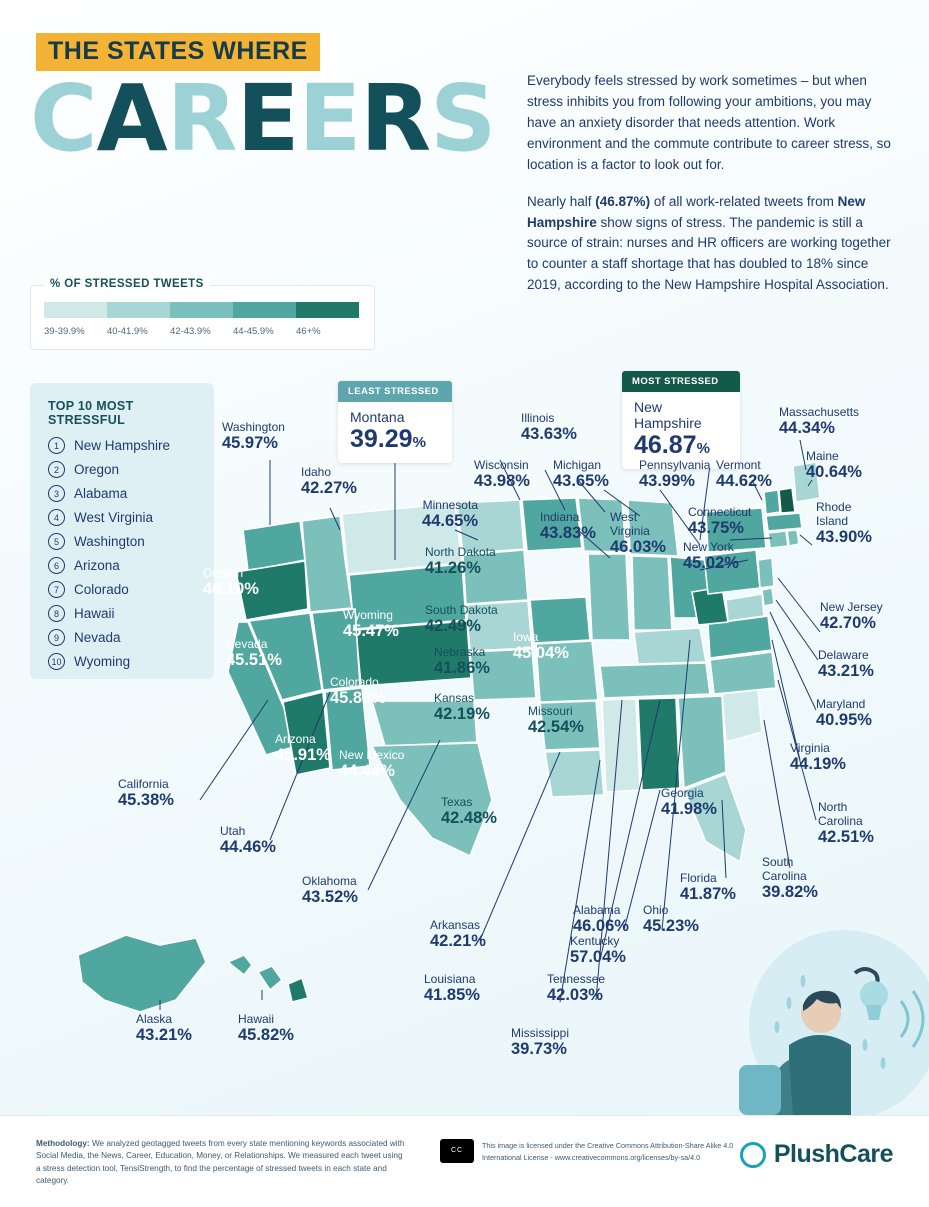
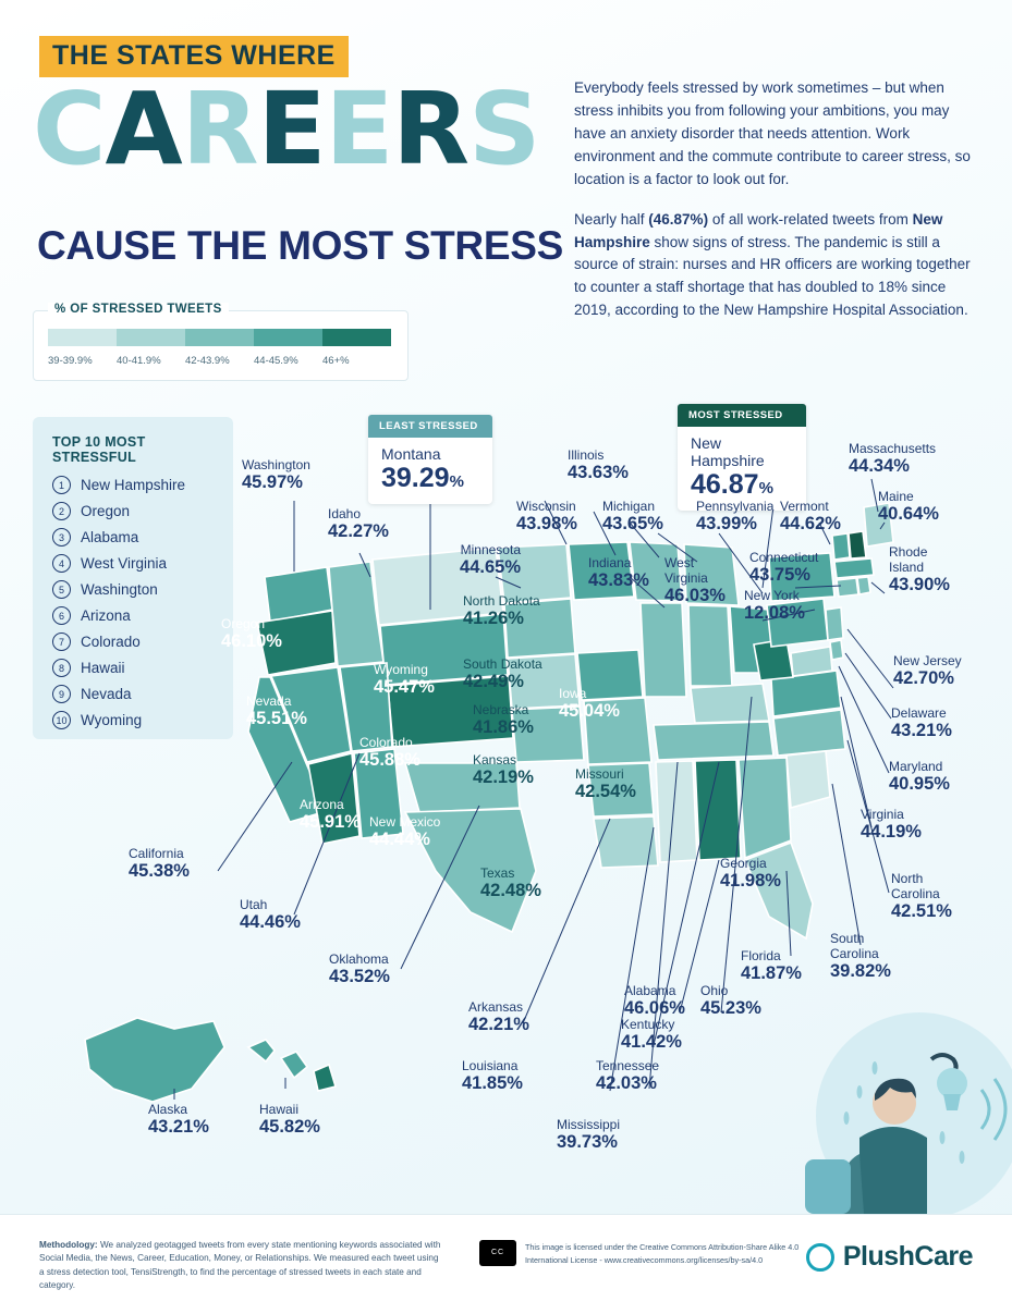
  THE STATES WHERE
  CAREERS
+ CAUSE THE MOST STRESS
  Everybody feels stressed by work sometimes – but when stress inhibits you from following your ambitions, you may have an anxiety disorder that needs attention. Work environment and the commute contribute to career stress, so location is a factor to look out for.
  Nearly half (46.87%) of all work-related tweets from New Hampshire show signs of stress. The pandemic is still a source of strain: nurses and HR officers are working together to counter a staff shortage that has doubled to 18% since 2019, according to the New Hampshire Hospital Association.
  % OF STRESSED TWEETS
  39-39.9%
  40-41.9%
  42-43.9%
  44-45.9%
  46+%
  TOP 10 MOST STRESSFUL
  1
  New Hampshire
  2
  Oregon
  3
  Alabama
  4
  West Virginia
  5
  Washington
  6
  Arizona
  7
  Colorado
  8
  Hawaii
  9
  Nevada
  10
  Wyoming
  LEAST STRESSED
  Montana
  39.29%
  MOST STRESSED
  New Hampshire
  46.87%
  Washington
  45.97%
  Idaho
  42.27%
  Minnesota
  44.65%
  Wisconsin
  43.98%
  Illinois
  43.63%
  Michigan
  43.65%
  Indiana
  43.83%
  Pennsylvania
  43.99%
  West
  Virginia
  46.03%
  Vermont
  44.62%
  Connecticut
  43.75%
  New York
- 45.02%
+ 12.08%
  Massachusetts
  44.34%
  Maine
  40.64%
  Rhode
  Island
  43.90%
  New Jersey
  42.70%
  Delaware
  43.21%
  Maryland
  40.95%
  Virginia
  44.19%
  North
  Carolina
  42.51%
  South
  Carolina
  39.82%
  Georgia
  41.98%
  Florida
  41.87%
  Ohio
  45.23%
  Alabama
  46.06%
  Kentucky
- 57.04%
+ 41.42%
  Tennessee
  42.03%
  Mississippi
  39.73%
  Louisiana
  41.85%
  Arkansas
  42.21%
  Oklahoma
  43.52%
  Texas
  42.48%
  Missouri
  42.54%
  Kansas
  42.19%
  Iowa
  45.04%
  Nebraska
  41.86%
  South Dakota
  42.49%
  North Dakota
  41.26%
  Wyoming
  45.47%
  Colorado
  45.88%
  New Mexico
  44.44%
  Arizona
  45.91%
  Nevada
  45.51%
  Utah
  44.46%
  California
  45.38%
  Oregon
  46.10%
  Alaska
  43.21%
  Hawaii
  45.82%
  Methodology: We analyzed geotagged tweets from every state mentioning keywords associated with Social Media, the News, Career, Education, Money, or Relationships. We measured each tweet using a stress detection tool, TensiStrength, to find the percentage of stressed tweets in each state and category.
  This image is licensed under the Creative Commons Attribution-Share Alike 4.0
  International License - www.creativecommons.org/licenses/by-sa/4.0
  PlushCare
